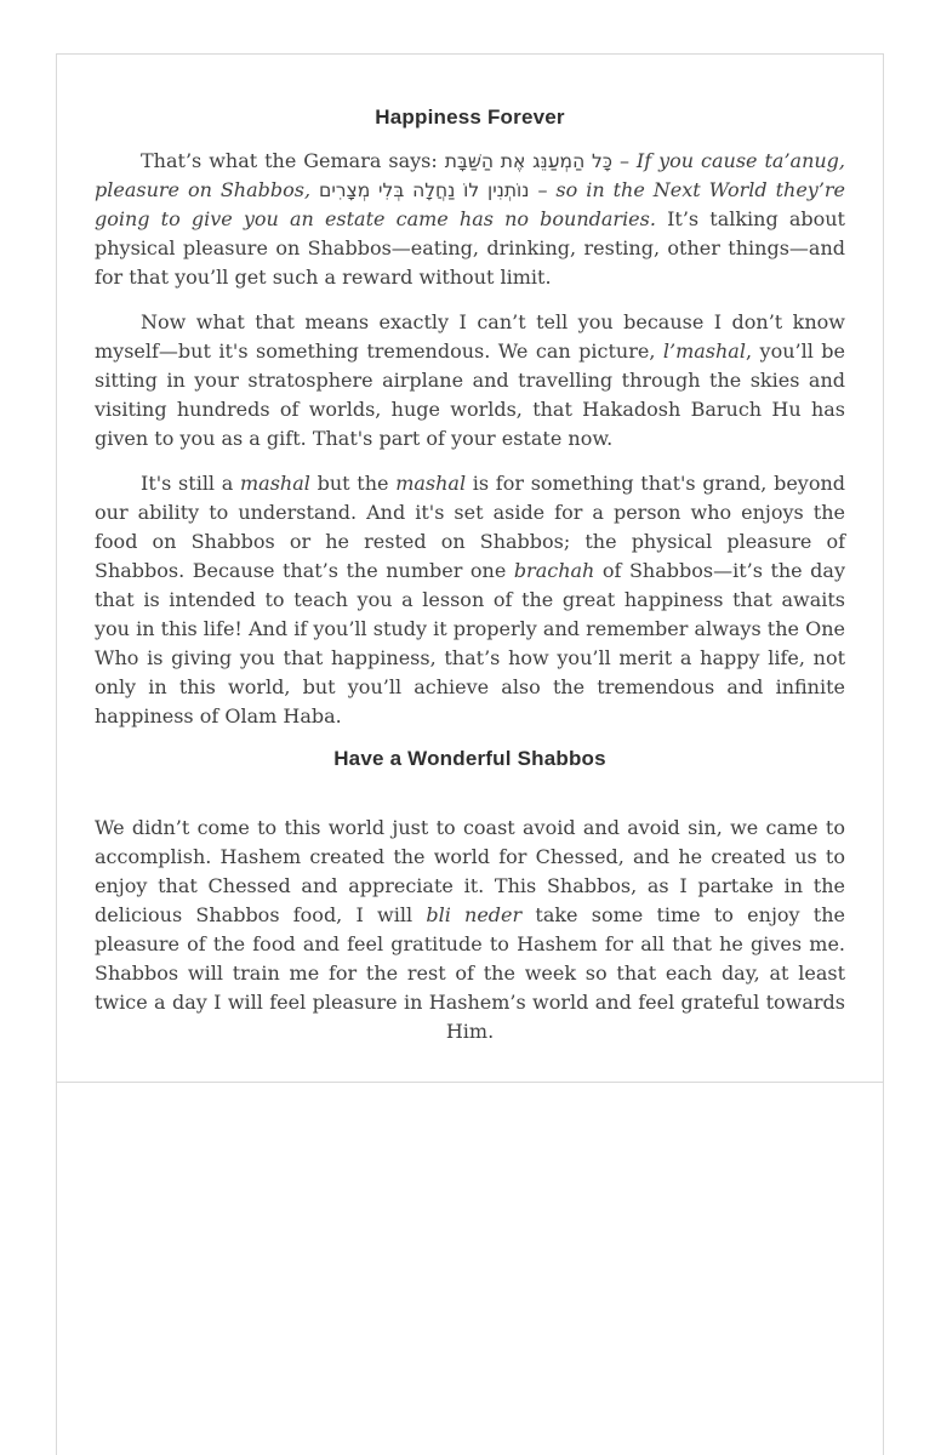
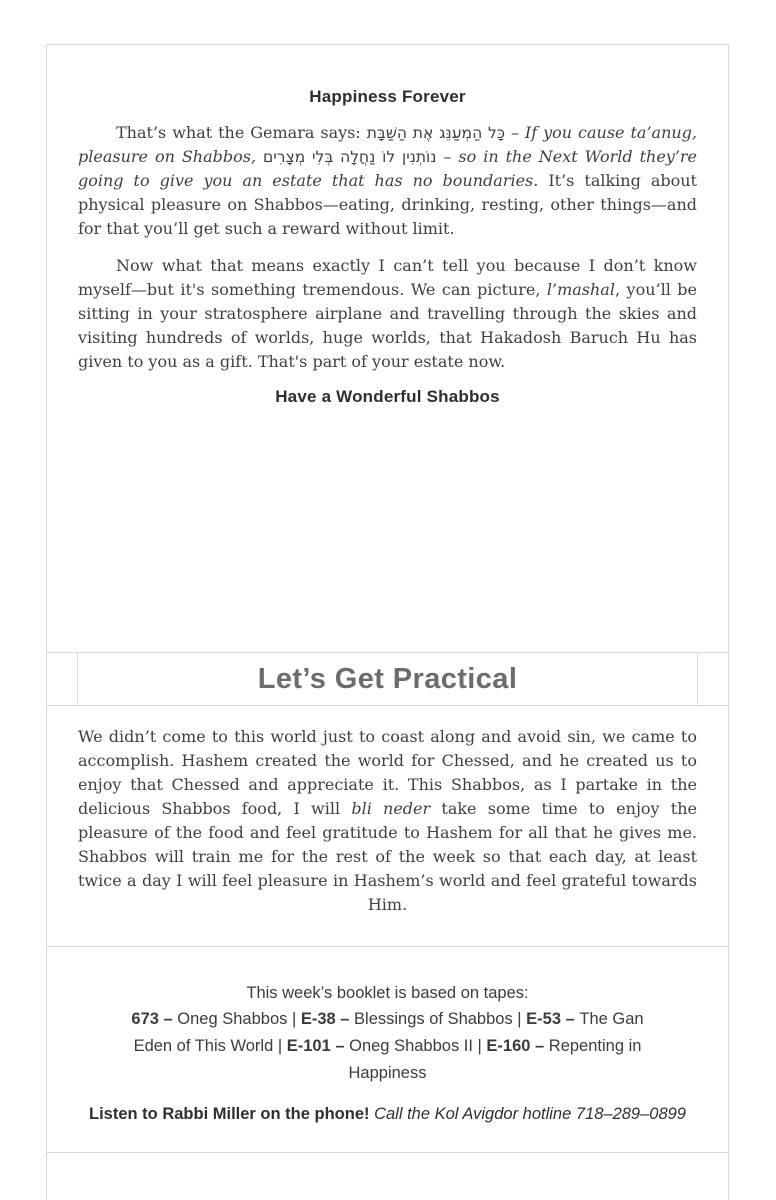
  Happiness Forever
- That’s what the Gemara says: כָּל הַמְעַנֵּג אֶת הַשַּׁבָּת – If you cause ta’anug, pleasure on Shabbos, נוֹתְנִין לוֹ נַחֲלָה בְּלִי מְצָרִים – so in the Next World they’re going to give you an estate came has no boundaries. It’s talking about physical pleasure on Shabbos—eating, drinking, resting, other things—and for that you’ll get such a reward without limit.
+ That’s what the Gemara says: כָּל הַמְעַנֵּג אֶת הַשַּׁבָּת – If you cause ta’anug, pleasure on Shabbos, נוֹתְנִין לוֹ נַחֲלָה בְּלִי מְצָרִים – so in the Next World they’re going to give you an estate that has no boundaries. It’s talking about physical pleasure on Shabbos—eating, drinking, resting, other things—and for that you’ll get such a reward without limit.
  Now what that means exactly I can’t tell you because I don’t know myself—but it's something tremendous. We can picture, l’mashal, you’ll be sitting in your stratosphere airplane and travelling through the skies and visiting hundreds of worlds, huge worlds, that Hakadosh Baruch Hu has given to you as a gift. That's part of your estate now.
- It's still a mashal but the mashal is for something that's grand, beyond our ability to understand. And it's set aside for a person who enjoys the food on Shabbos or he rested on Shabbos; the physical pleasure of Shabbos. Because that’s the number one brachah of Shabbos—it’s the day that is intended to teach you a lesson of the great happiness that awaits you in this life! And if you’ll study it properly and remember always the One Who is giving you that happiness, that’s how you’ll merit a happy life, not only in this world, but you’ll achieve also the tremendous and infinite happiness of Olam Haba.
  Have a Wonderful Shabbos
+ Let’s Get Practical
- We didn’t come to this world just to coast avoid and avoid sin, we came to accomplish. Hashem created the world for Chessed, and he created us to enjoy that Chessed and appreciate it. This Shabbos, as I partake in the delicious Shabbos food, I will bli neder take some time to enjoy the pleasure of the food and feel gratitude to Hashem for all that he gives me. Shabbos will train me for the rest of the week so that each day, at least twice a day I will feel pleasure in Hashem’s world and feel grateful towards Him.
+ We didn’t come to this world just to coast along and avoid sin, we came to accomplish. Hashem created the world for Chessed, and he created us to enjoy that Chessed and appreciate it. This Shabbos, as I partake in the delicious Shabbos food, I will bli neder take some time to enjoy the pleasure of the food and feel gratitude to Hashem for all that he gives me. Shabbos will train me for the rest of the week so that each day, at least twice a day I will feel pleasure in Hashem’s world and feel grateful towards Him.
+ This week’s booklet is based on tapes:
+ 673 – Oneg Shabbos | E-38 – Blessings of Shabbos | E-53 – The Gan Eden of This World | E-101 – Oneg Shabbos II | E-160 – Repenting in Happiness
+ Listen to Rabbi Miller on the phone! Call the Kol Avigdor hotline 718–289–0899
